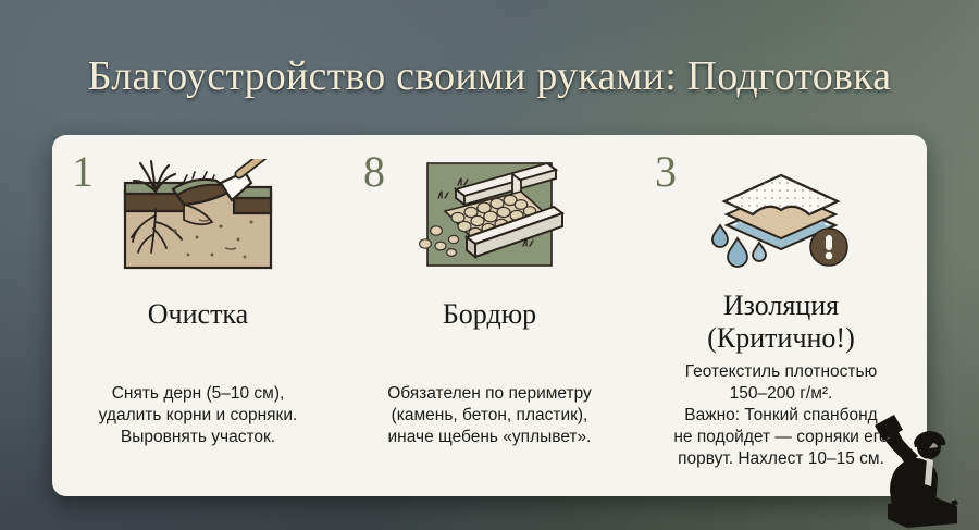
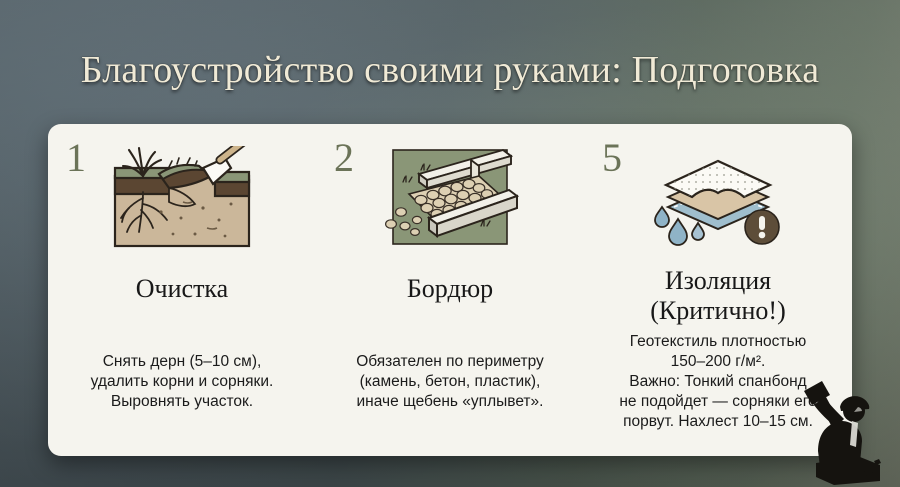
  Благоустройство своими руками: Подготовка
  1
  Очистка
  Снять дерн (5–10 см),
  удалить корни и сорняки.
  Выровнять участок.
- 8
+ 2
  Бордюр
  Обязателен по периметру
  (камень, бетон, пластик),
  иначе щебень «уплывет».
- 3
+ 5
  Изоляция
  (Критично!)
  Геотекстиль плотностью
  150–200 г/м².
  Важно: Тонкий спанбонд
  не подойдет — сорняки ег
  порвут. Нахлест 10–15 см.
